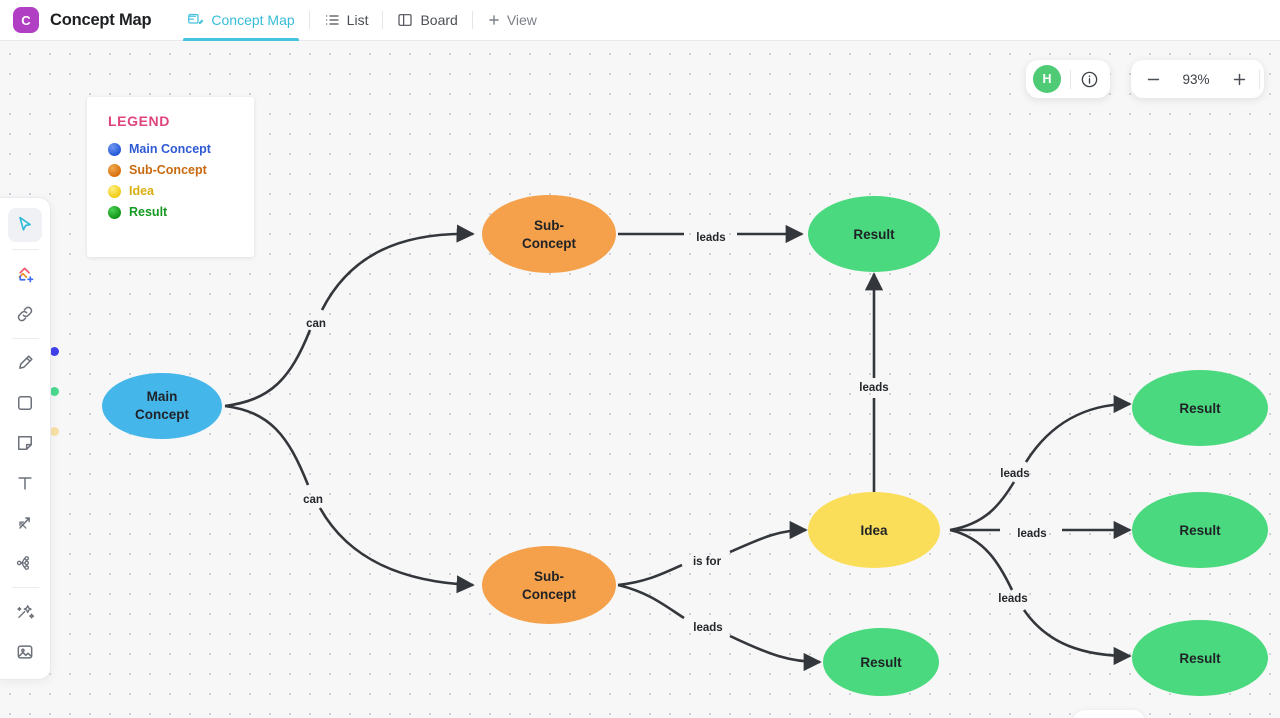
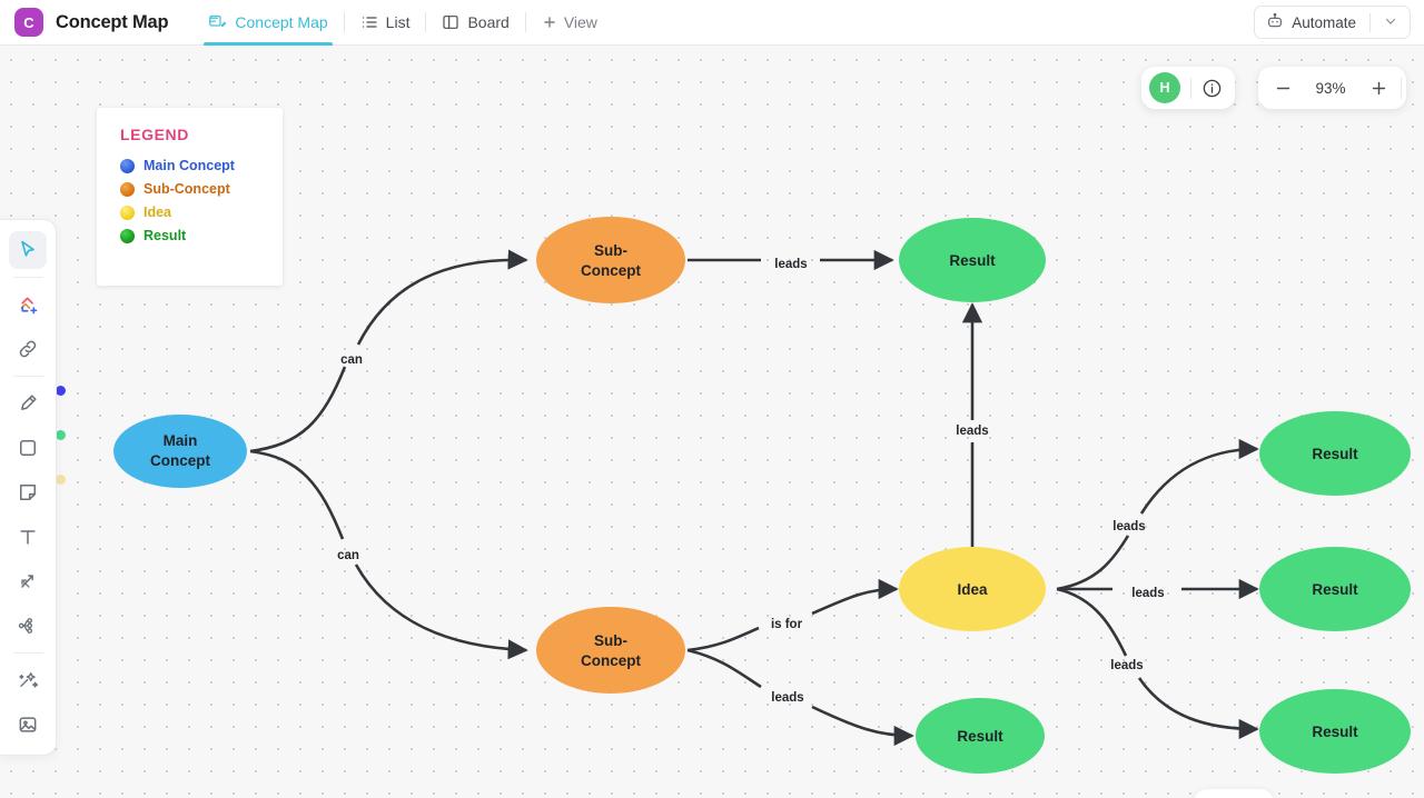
  C
  Concept Map
  Concept Map
  List
  Board
  View
+ Automate
  can
  can
  leads
  is for
  leads
  leads
  leads
  leads
  leads
  Main
  Concept
  Sub-
  Concept
  Sub-
  Concept
  Result
  Idea
  Result
  Result
  Result
  Result
  LEGEND
  Main Concept
  Sub-Concept
  Idea
  Result
  H
  93%
